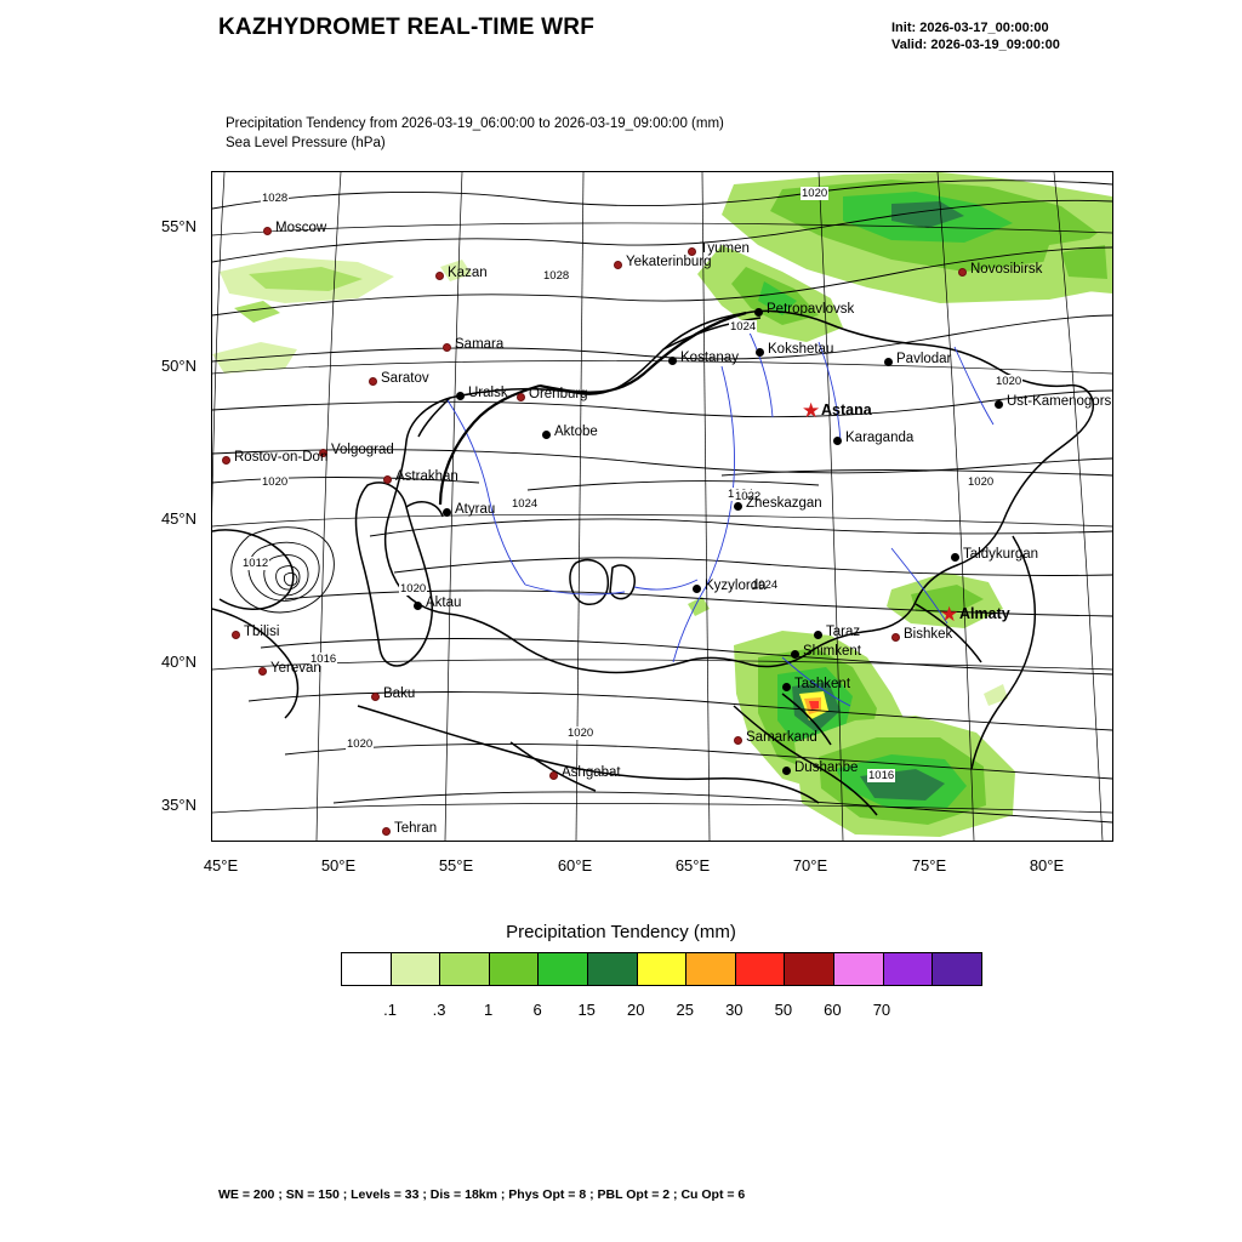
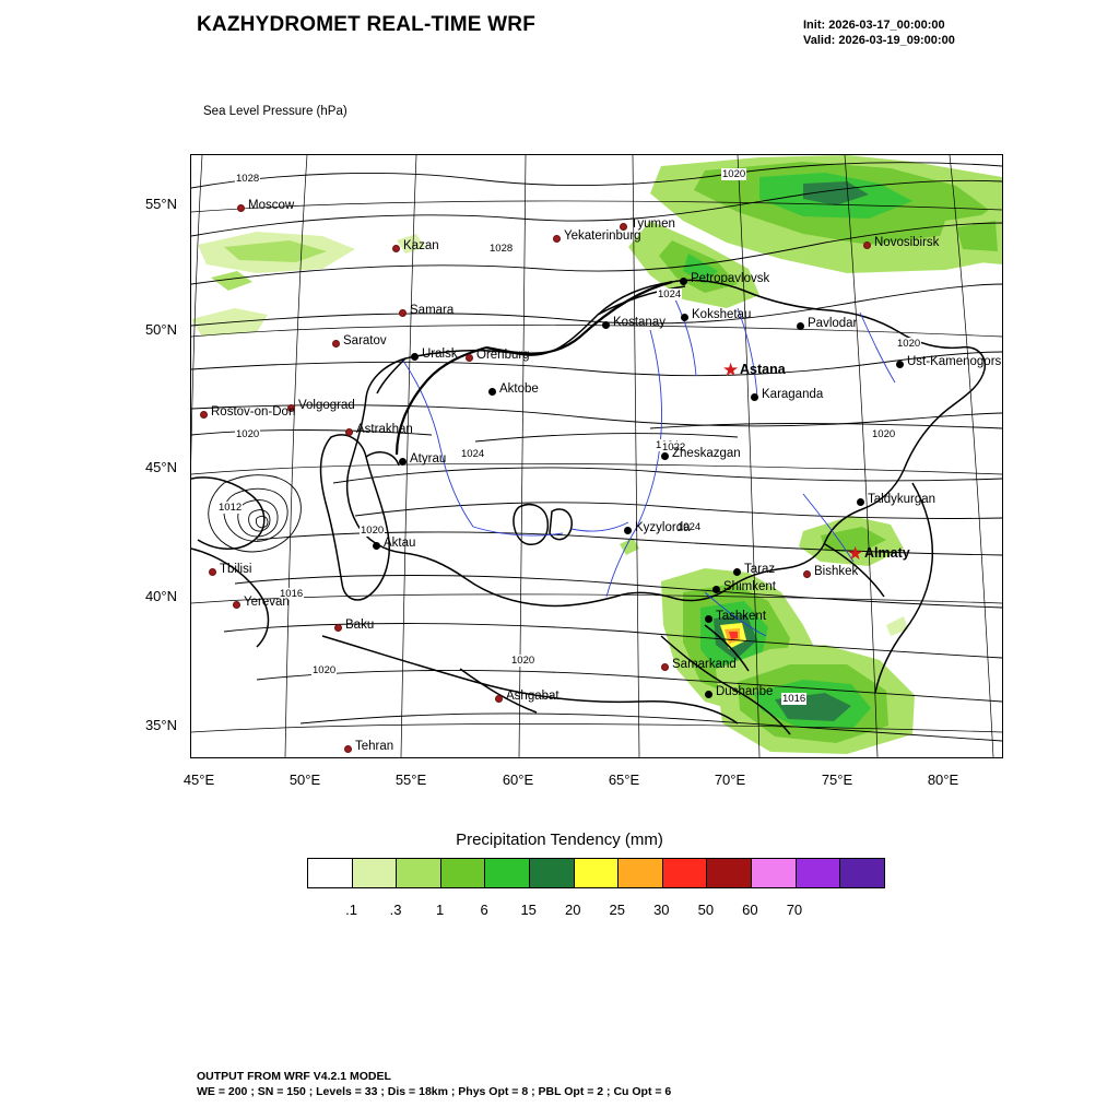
  KAZHYDROMET REAL-TIME WRF
  Init: 2026-03-17_00:00:00
  Valid: 2026-03-19_09:00:00
- Precipitation Tendency from 2026-03-19_06:00:00 to 2026-03-19_09:00:00 (mm)
  Sea Level Pressure (hPa)
  1028
  1028
  1020
  1024
  1020
  1020
  1024
  1024
  1020
  1012
  1020
  1016
  1020
  1020
  1016
  1022
  Moscow
  Kazan
  Yekaterinburg
  Tyumen
  Novosibirsk
  Samara
  Petropavlovsk
  Kostanay
  Kokshetau
  Pavlodar
  Saratov
  Uralsk
  Orenburg
  Ust-Kamenogors
  Aktobe
  Karaganda
  Volgograd
  Rostov-on-Don
  Astrakhan
  Atyrau
  Zheskazgan
  Taldykurgan
  Kyzylorda
  Aktau
  Taraz
  Bishkek
  Tbilisi
  Shimkent
  Yerevan
  Tashkent
  Baku
  Samarkand
  Dushanbe
  Ashgabat
  Tehran
  ★
  Astana
  ★
  Almaty
  55°N
  50°N
  45°N
  40°N
  35°N
  45°E
  50°E
  55°E
  60°E
  65°E
  70°E
  75°E
  80°E
  Precipitation Tendency (mm)
  .1
  .3
  1
  6
  15
  20
  25
  30
  50
  60
  70
+ OUTPUT FROM WRF V4.2.1 MODEL
  WE = 200 ; SN = 150 ; Levels = 33 ; Dis = 18km ; Phys Opt = 8 ; PBL Opt = 2 ; Cu Opt = 6
